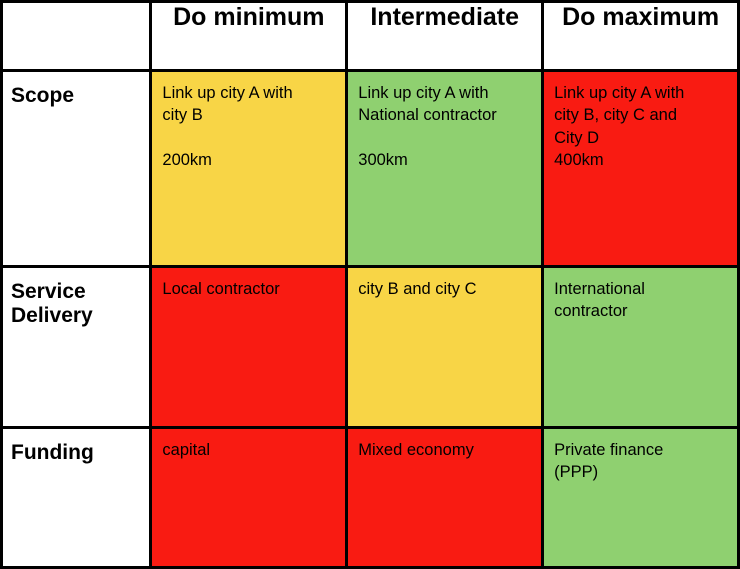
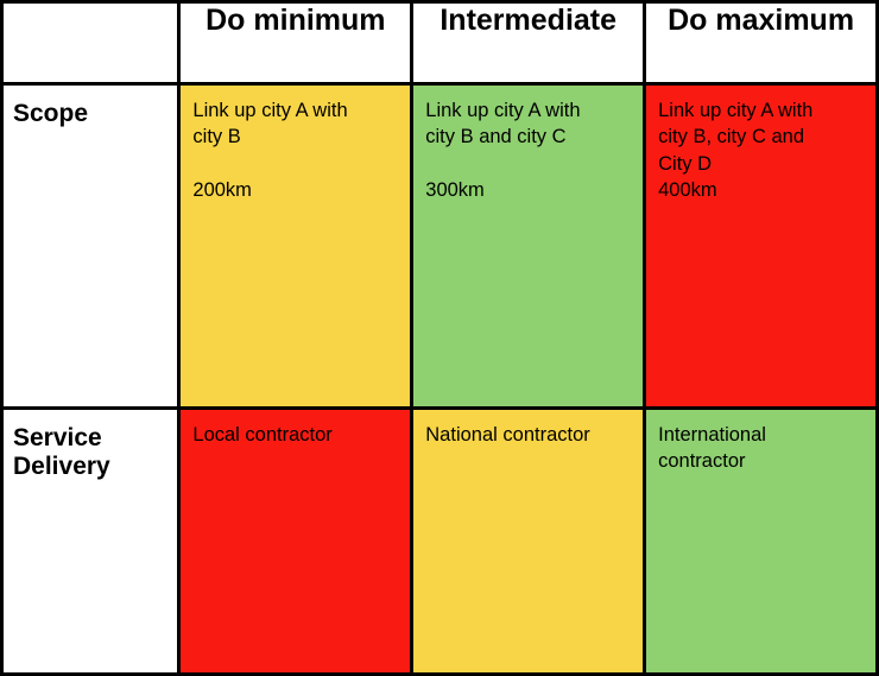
  	Do minimum	Intermediate	Do maximum
- Scope	Link up city A with city B 200km	Link up city A with National contractor 300km	Link up city A with city B, city C and City D 400km
+ Scope	Link up city A with city B 200km	Link up city A with city B and city C 300km	Link up city A with city B, city C and City D 400km
- Service Delivery	Local contractor	city B and city C	International contractor
+ Service Delivery	Local contractor	National contractor	International contractor
- Funding	capital	Mixed economy	Private finance (PPP)
